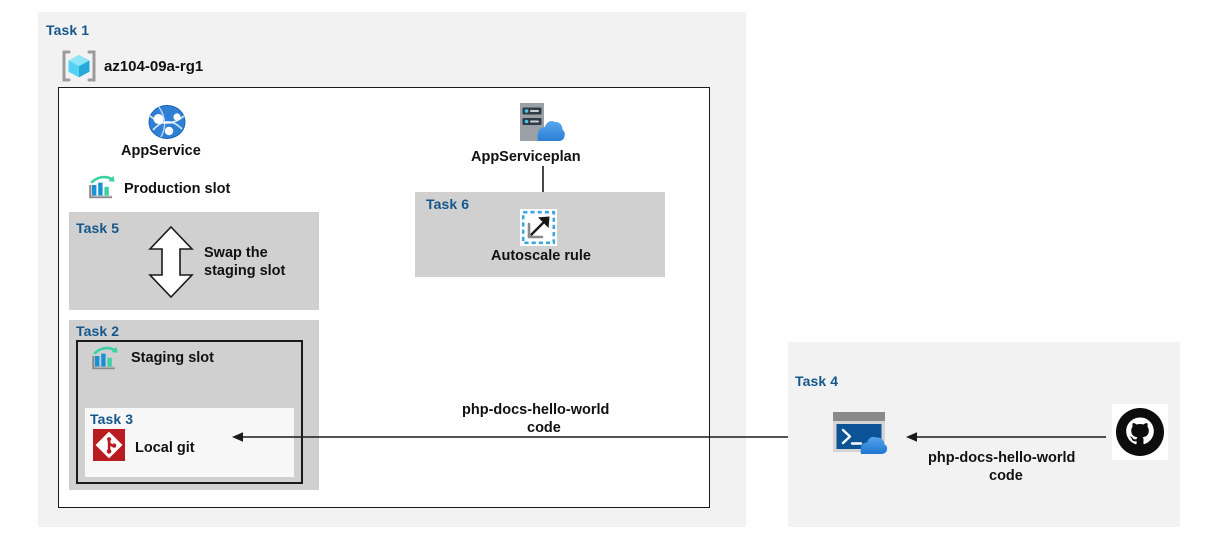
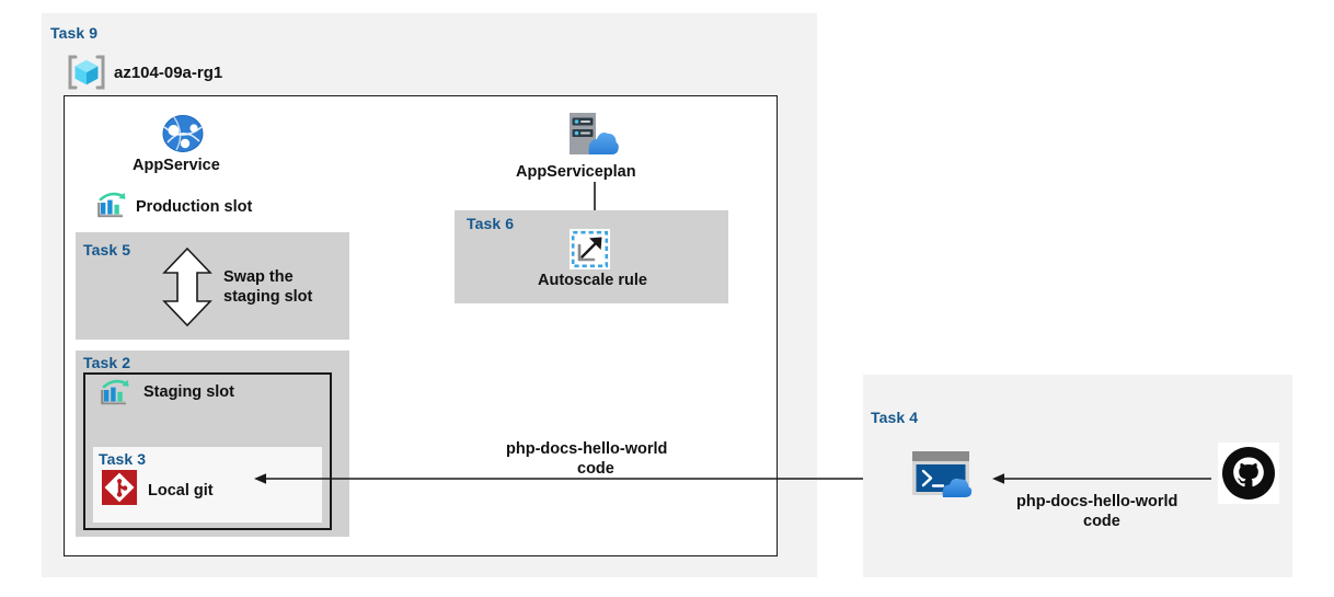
- Task 1
+ Task 9
  az104-09a-rg1
  AppService
  Production slot
  Task 5
  Swap the
  staging slot
  Task 2
  Staging slot
  Task 3
  Local git
  AppServiceplan
  Task 6
  Autoscale rule
  php-docs-hello-world
  code
  Task 4
  php-docs-hello-world
  code
